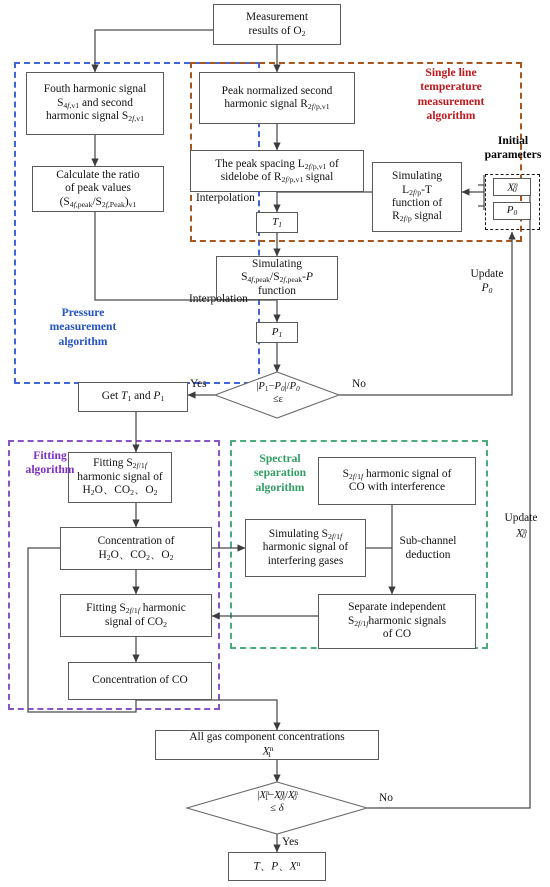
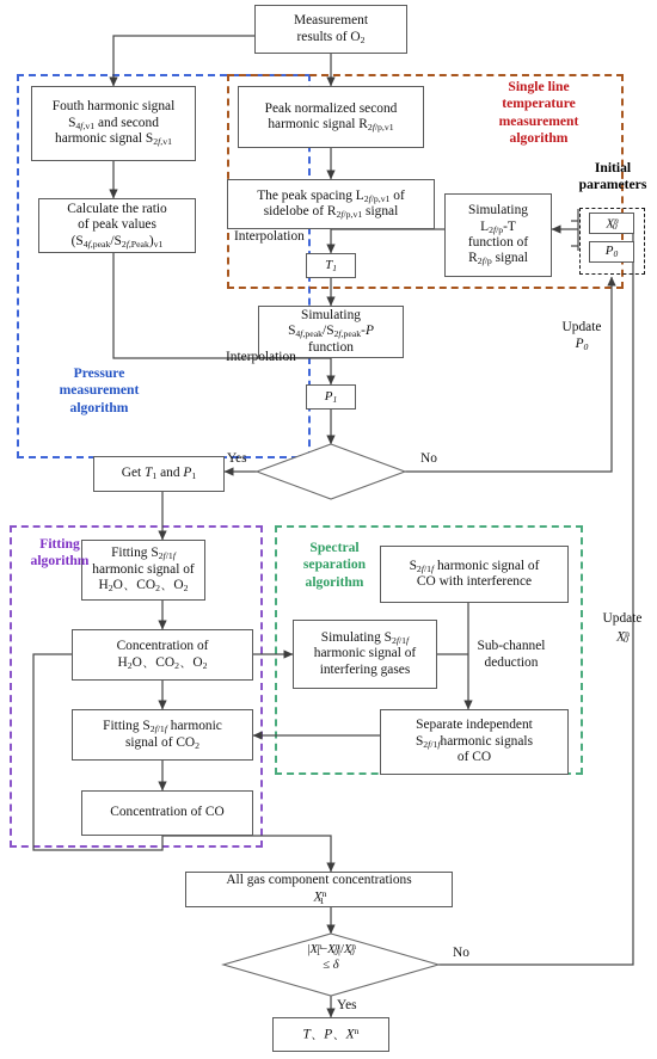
  Measurement
  results of O2
  Fouth harmonic signal
  S4f,v1 and second
  harmonic signal S2f,v1
  Calculate the ratio
  of peak values
  (S4f,peak/S2f,Peak)v1
  Peak normalized second
  harmonic signal R2f/p,v1
  The peak spacing L2f/p,v1 of
  sidelobe of R2f/p,v1 signal
  Simulating
  L2f/p-T
  function of
  R2f/p signal
  T1
  Simulating
  S4f,peak/S2f,peak-P
  function
  P1
  Get T1 and P1
  Fitting S2f/1f
  harmonic signal of
  H2O、CO2、O2
  Concentration of
  H2O、CO2、O2
  Fitting S2f/1f harmonic
  signal of CO2
  Concentration of CO
  S2f/1f harmonic signal of
  CO with interference
  Simulating S2f/1f
  harmonic signal of
  interfering gases
  Separate independent
  S2f/1fharmonic signals
  of CO
  All gas component concentrations Xn1
  T、P、Xn
  Xn0
  P0
- |P1−P0|/P0
- ≤ε
  |Xn1−Xn0|/Xn0
  ≤ δ
  Interpolation
  Interpolation
  Yes
  No
  Yes
  No
  Update
  P0
  Update
  Xn0
  Sub-channel
  deduction
  Single line
  temperature
  measurement
  algorithm
  Pressure
  measurement
  algorithm
  Fitting
  algorithm
  Spectral
  separation
  algorithm
  Initial
  parameters
